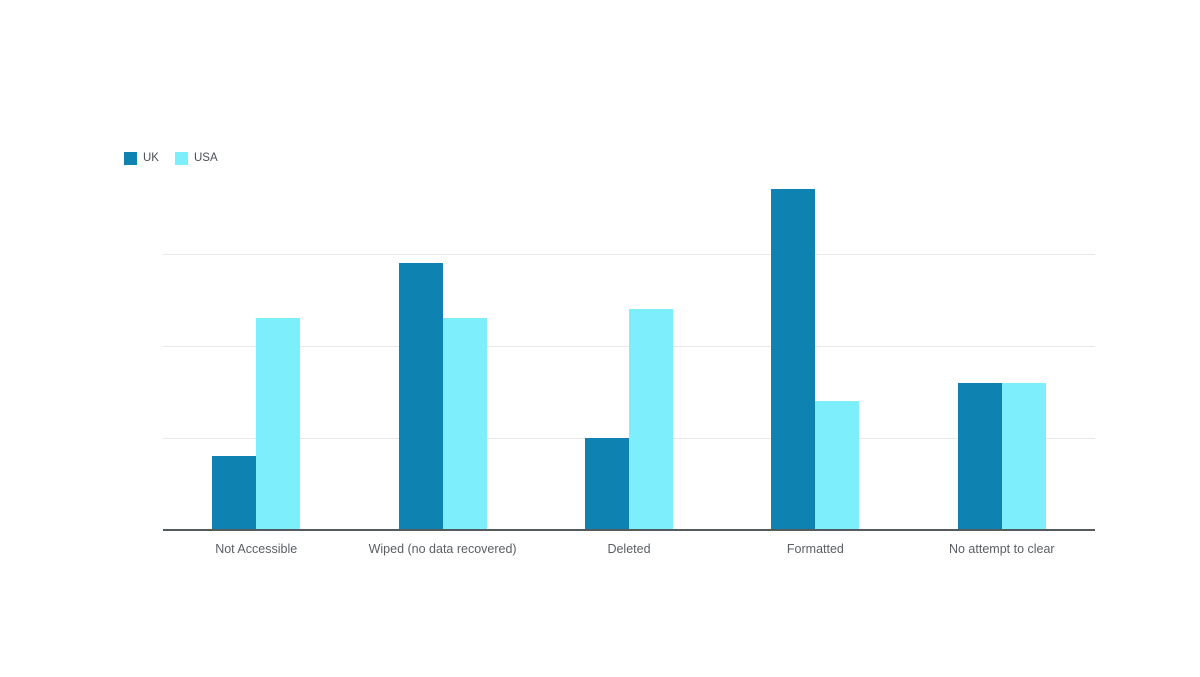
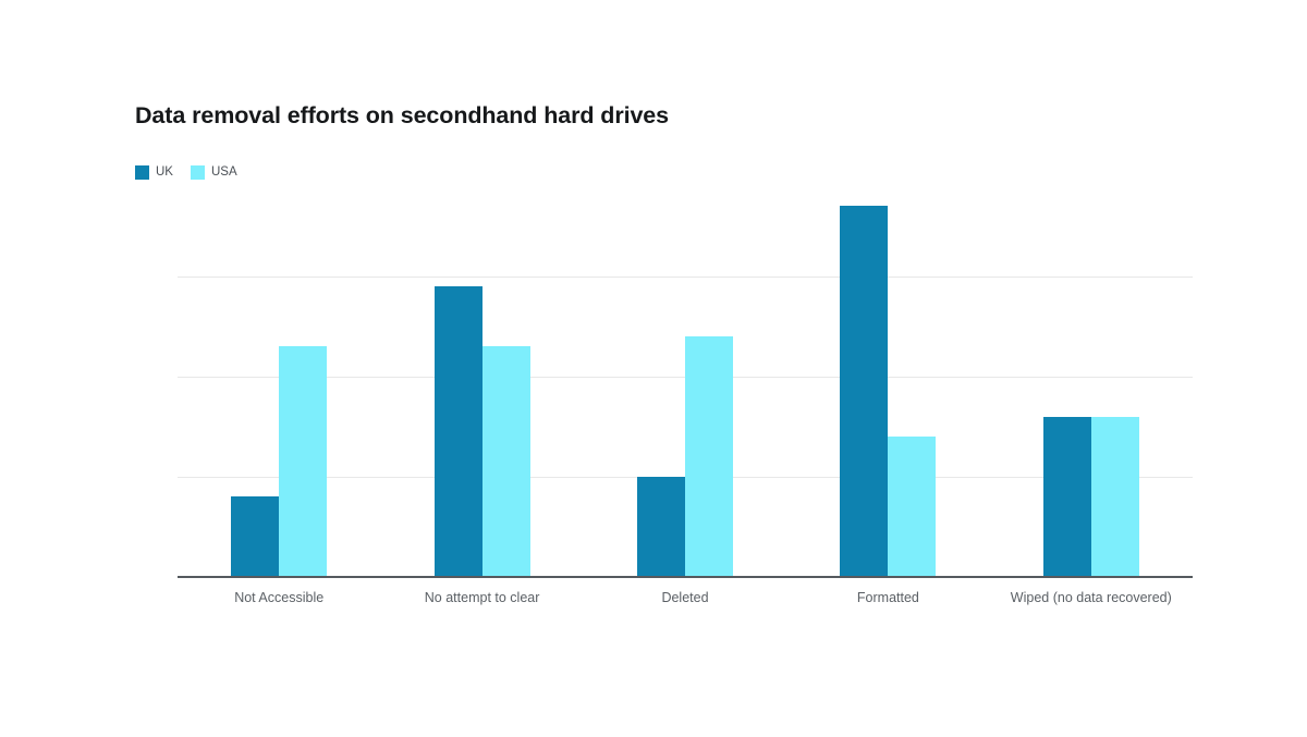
+ Data removal efforts on secondhand hard drives
  UK
  USA
  Not Accessible
- Wiped (no data recovered)
+ No attempt to clear
  Deleted
  Formatted
- No attempt to clear
+ Wiped (no data recovered)
